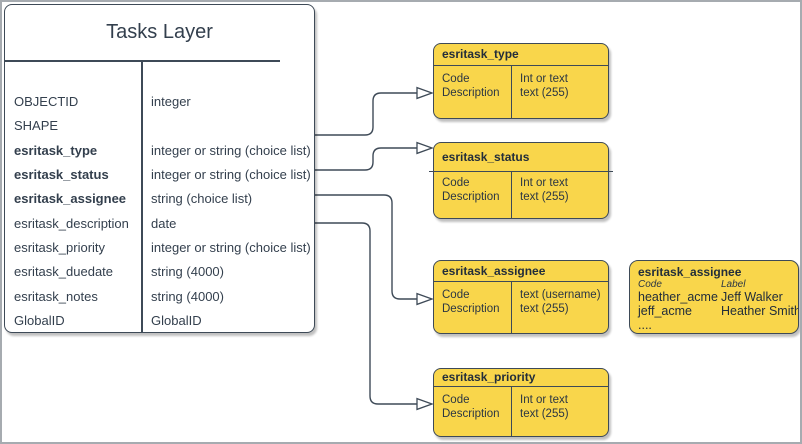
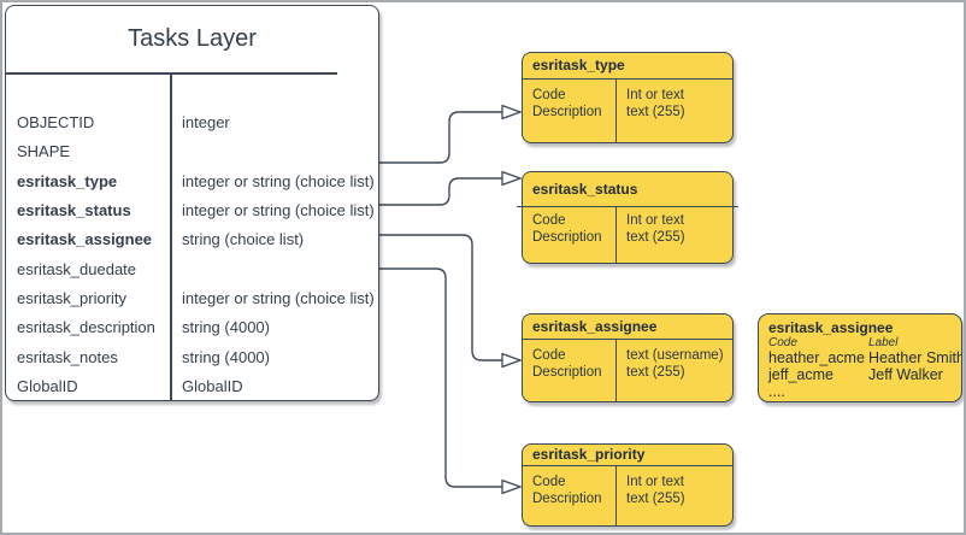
  Tasks Layer
  OBJECTID
  integer
  SHAPE
  esritask_type
  integer or string (choice list)
  esritask_status
  integer or string (choice list)
  esritask_assignee
  string (choice list)
- esritask_description
+ esritask_duedate
- date
  esritask_priority
  integer or string (choice list)
- esritask_duedate
+ esritask_description
  string (4000)
  esritask_notes
  string (4000)
  GlobalID
  GlobalID
  esritask_type
  Code
  Description
  Int or text
  text (255)
  esritask_status
  Code
  Description
  Int or text
  text (255)
  esritask_assignee
  Code
  Description
  text (username)
  text (255)
  esritask_priority
  Code
  Description
  Int or text
  text (255)
  esritask_assignee
  Code
  Label
  heather_acme
- Jeff Walker
+ Heather Smith
  jeff_acme
- Heather Smith
+ Jeff Walker
  ....
